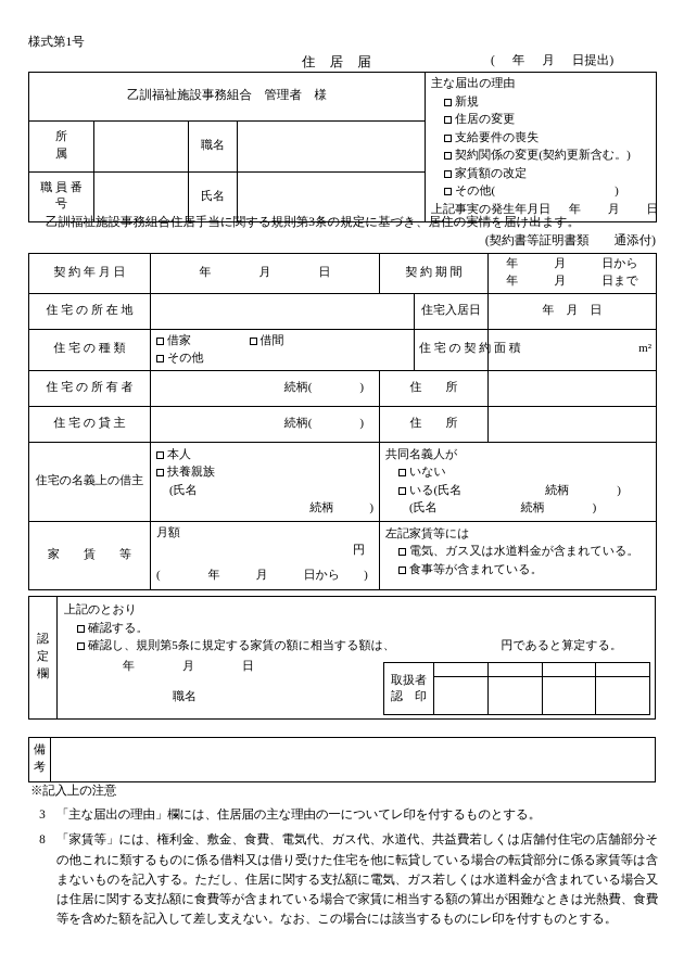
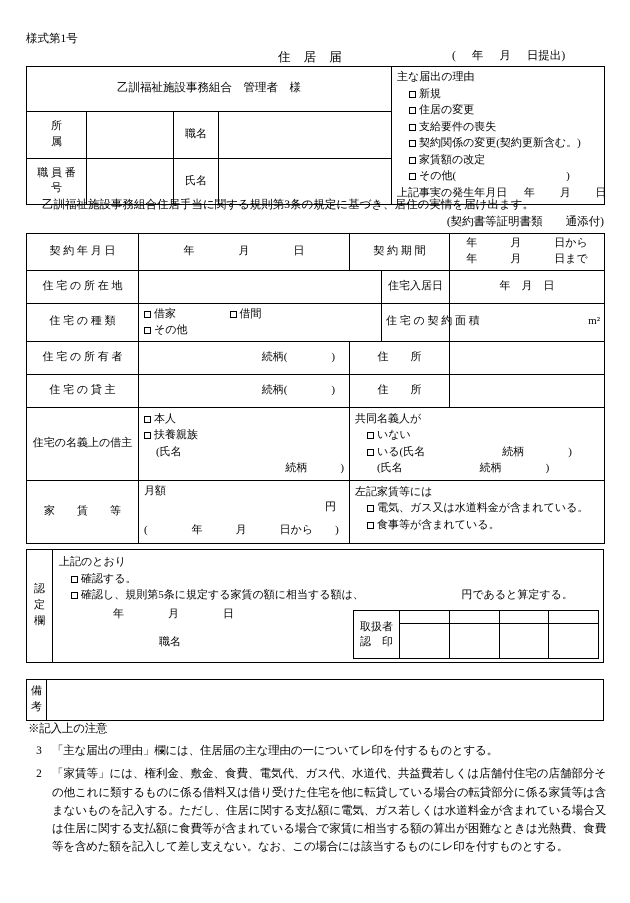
  様式第1号
  住 居 届
  ( 年 月 日提出)
  乙訓福祉施設事務組合 管理者 様	主な届出の理由 新規 住居の変更 支給要件の喪失 契約関係の変更(契約更新含む。) 家賃額の改定 その他( ) 上記事実の発生年月日 年 月 日
  所 属		職名
  職 員 番 号		氏名
  乙訓福祉施設事務組合住居手当に関する規則第3条の規定に基づき、居住の実情を届け出ます。
  (契約書等証明書類 通添付)
  契 約 年 月 日	年 月 日	契 約 期 間	年 月 日から 年 月 日まで
  住 宅 の 所 在 地		住宅入居日	年 月 日
  住 宅 の 種 類	借家 借間 その他	住 宅 の 契 約 面 積	m²
  住 宅 の 所 有 者	続柄( )	住 所
  住 宅 の 貸 主	続柄( )	住 所
  住宅の名義上の借主	本人 扶養親族 (氏名 続柄 )	共同名義人が いない いる(氏名 続柄 ) (氏名 続柄 )
  家 賃 等	月額 円 ( 年 月 日から )	左記家賃等には 電気、ガス又は水道料金が含まれている。 食事等が含まれている。
  認定欄	上記のとおり 確認する。 確認し、規則第5条に規定する家賃の額に相当する額は、 円であると算定する。 年 月 日 職名
  取扱者認 印
  備考
  ※記入上の注意
  3
  「主な届出の理由」欄には、住居届の主な理由の一についてレ印を付するものとする。
- 8
+ 2
  「家賃等」には、権利金、敷金、食費、電気代、ガス代、水道代、共益費若しくは店舗付住宅の店舗部分その他これに類するものに係る借料又は借り受けた住宅を他に転貸している場合の転貸部分に係る家賃等は含まないものを記入する。ただし、住居に関する支払額に電気、ガス若しくは水道料金が含まれている場合又は住居に関する支払額に食費等が含まれている場合で家賃に相当する額の算出が困難なときは光熱費、食費等を含めた額を記入して差し支えない。なお、この場合には該当するものにレ印を付すものとする。
